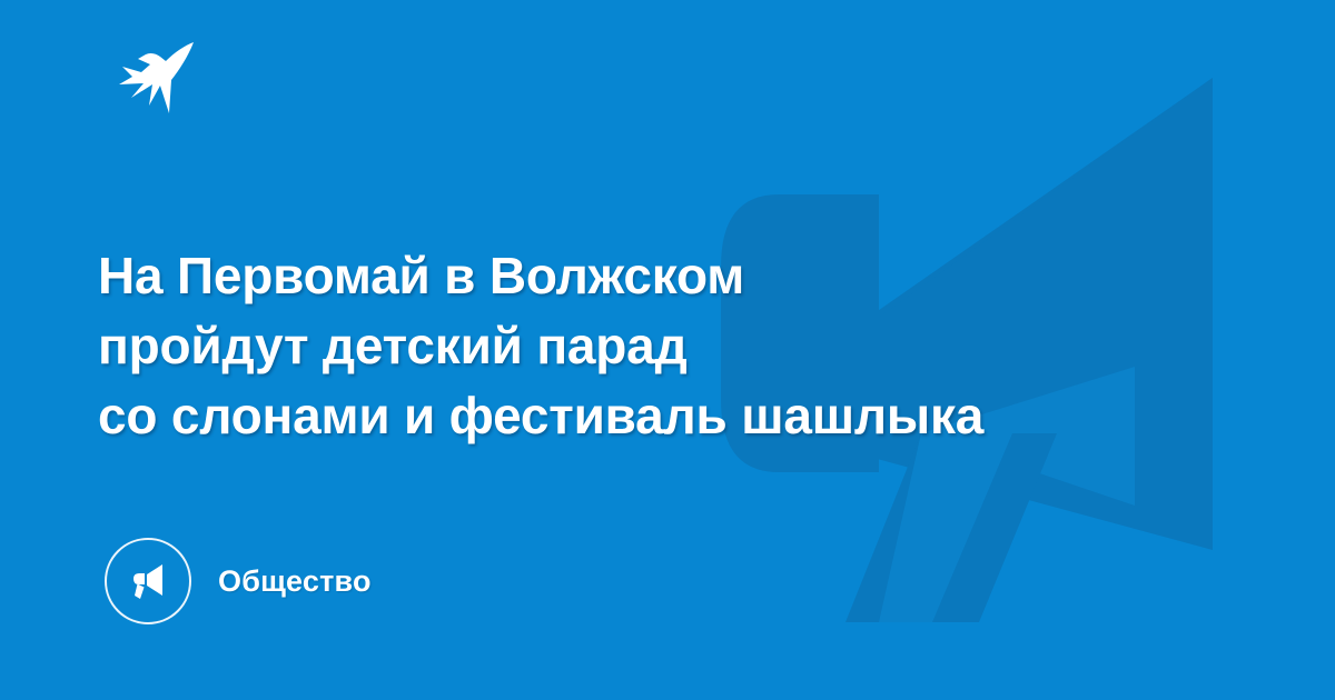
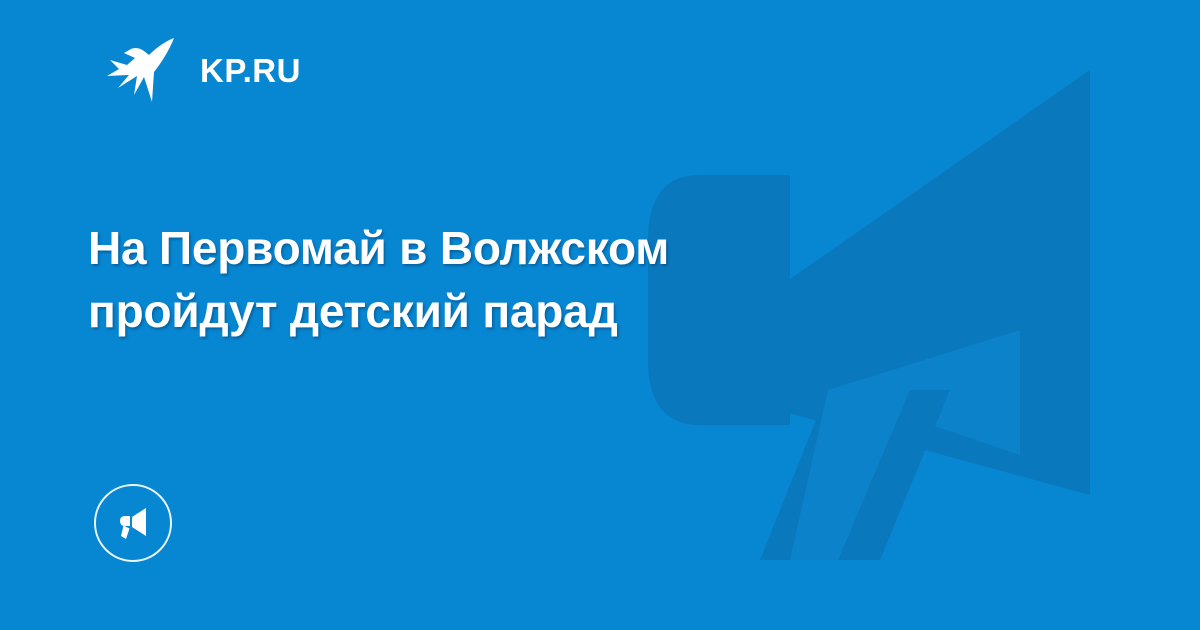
+ KP.RU
  На Первомай в Волжском
  пройдут детский парад
- со слонами и фестиваль шашлыка
- Общество
